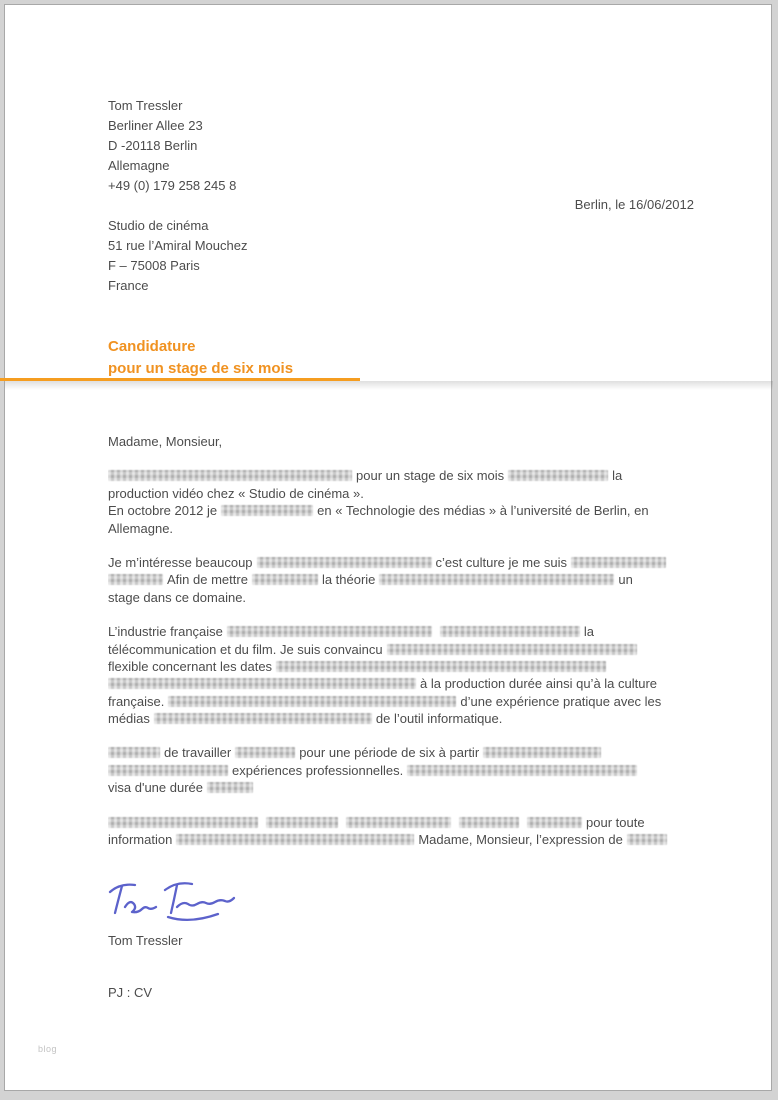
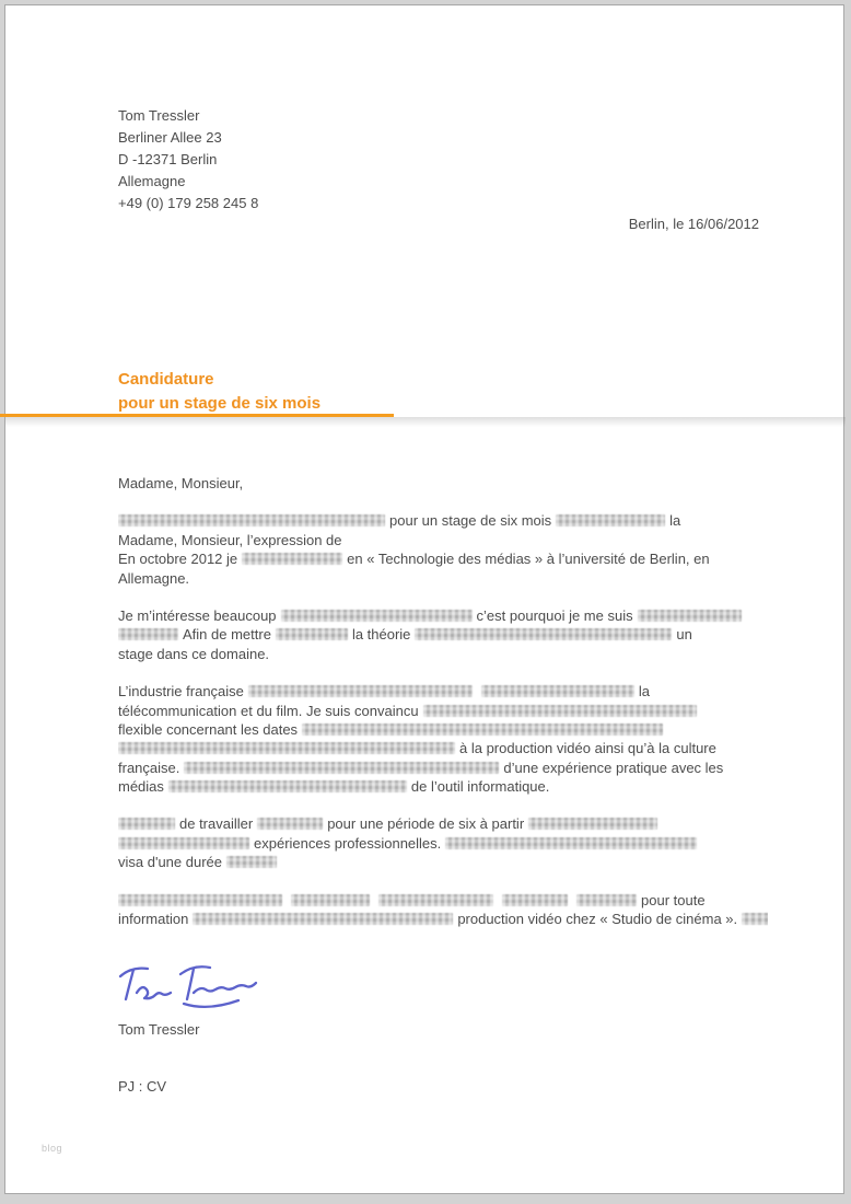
  Tom Tressler
  Berliner Allee 23
- D -20118 Berlin
+ D -12371 Berlin
  Allemagne
  +49 (0) 179 258 245 8
  Berlin, le 16/06/2012
- Studio de cinéma
- 51 rue l’Amiral Mouchez
- F – 75008 Paris
- France
  Candidature
  pour un stage de six mois
  Madame, Monsieur,
  pour un stage de six mois la
- production vidéo chez « Studio de cinéma ».
+ Madame, Monsieur, l’expression de
  En octobre 2012 je en « Technologie des médias » à l’université de Berlin, en
  Allemagne.
- Je m’intéresse beaucoup c’est culture je me suis
+ Je m’intéresse beaucoup c’est pourquoi je me suis
  Afin de mettre la théorie un
  stage dans ce domaine.
  L’industrie française la
  télécommunication et du film. Je suis convaincu
  flexible concernant les dates
- à la production durée ainsi qu’à la culture
+ à la production vidéo ainsi qu’à la culture
  française. d’une expérience pratique avec les
  médias de l’outil informatique.
  de travailler pour une période de six à partir
  expériences professionnelles.
  visa d'une durée
  pour toute
- information Madame, Monsieur, l’expression de
+ information production vidéo chez « Studio de cinéma ».
  Tom Tressler
  PJ : CV
  blog
